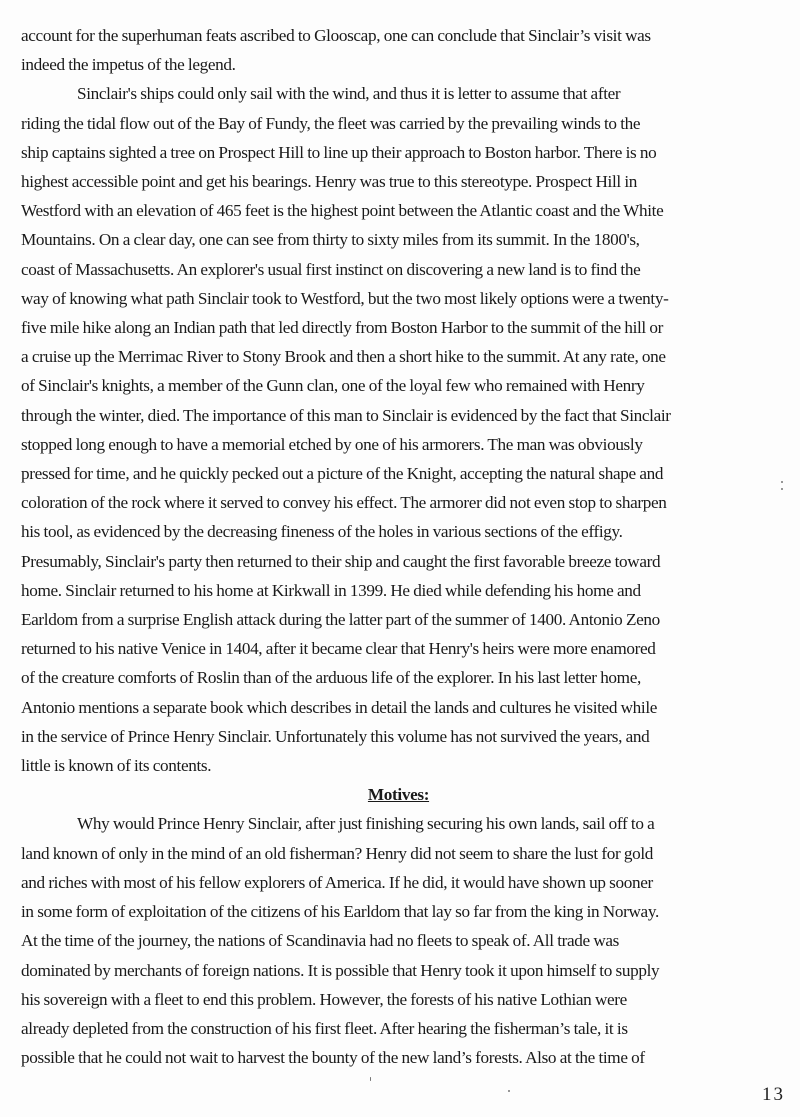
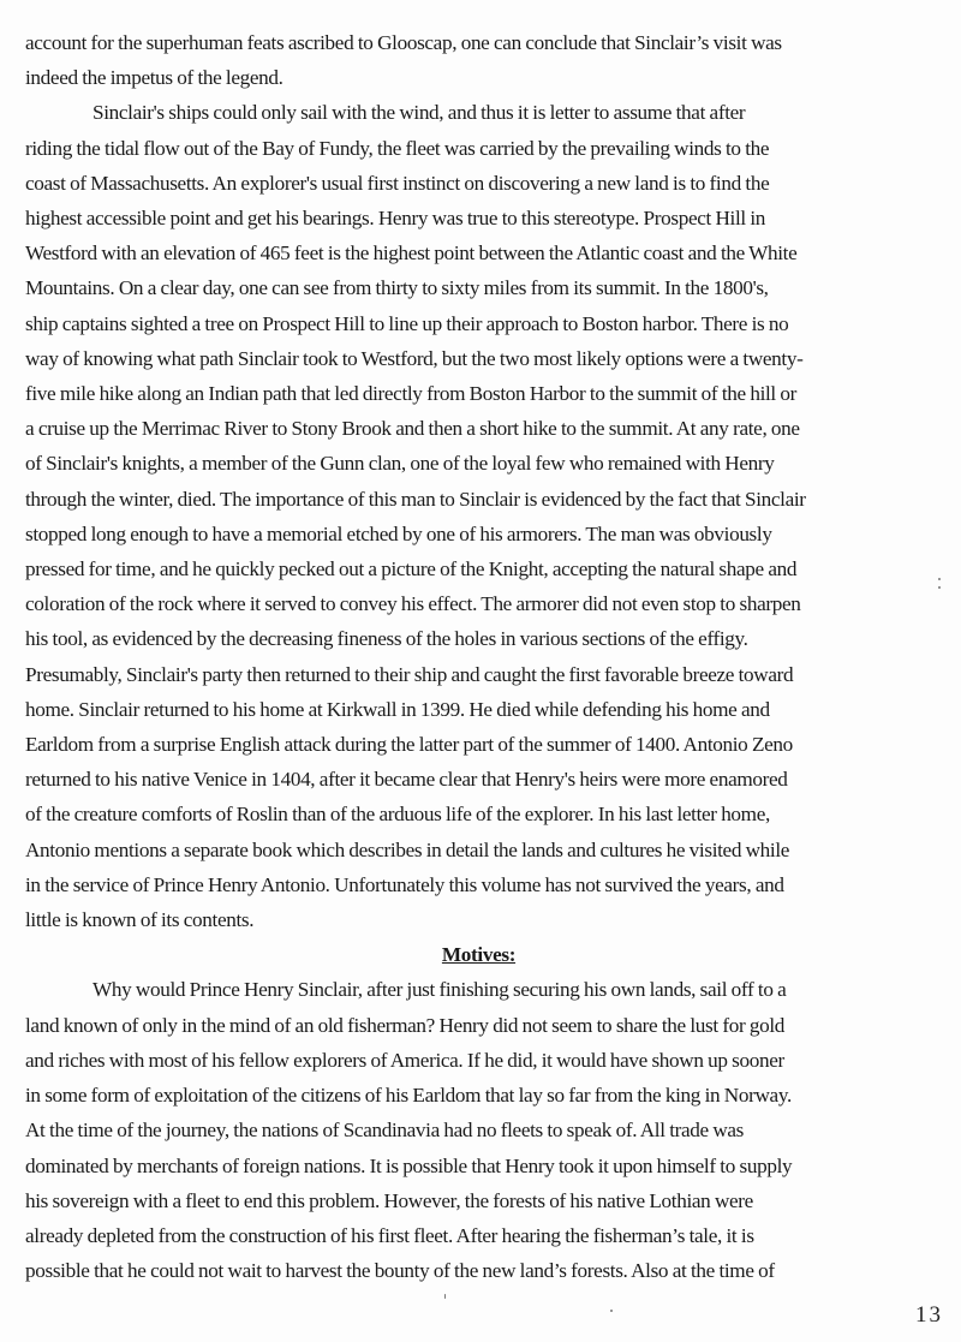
  account for the superhuman feats ascribed to Glooscap, one can conclude that Sinclair’s visit was
  indeed the impetus of the legend.
  Sinclair's ships could only sail with the wind, and thus it is letter to assume that after
  riding the tidal flow out of the Bay of Fundy, the fleet was carried by the prevailing winds to the
- ship captains sighted a tree on Prospect Hill to line up their approach to Boston harbor. There is no
+ coast of Massachusetts. An explorer's usual first instinct on discovering a new land is to find the
  highest accessible point and get his bearings. Henry was true to this stereotype. Prospect Hill in
  Westford with an elevation of 465 feet is the highest point between the Atlantic coast and the White
  Mountains. On a clear day, one can see from thirty to sixty miles from its summit. In the 1800's,
- coast of Massachusetts. An explorer's usual first instinct on discovering a new land is to find the
+ ship captains sighted a tree on Prospect Hill to line up their approach to Boston harbor. There is no
  way of knowing what path Sinclair took to Westford, but the two most likely options were a twenty-
  five mile hike along an Indian path that led directly from Boston Harbor to the summit of the hill or
  a cruise up the Merrimac River to Stony Brook and then a short hike to the summit. At any rate, one
  of Sinclair's knights, a member of the Gunn clan, one of the loyal few who remained with Henry
  through the winter, died. The importance of this man to Sinclair is evidenced by the fact that Sinclair
  stopped long enough to have a memorial etched by one of his armorers. The man was obviously
  pressed for time, and he quickly pecked out a picture of the Knight, accepting the natural shape and
  coloration of the rock where it served to convey his effect. The armorer did not even stop to sharpen
  his tool, as evidenced by the decreasing fineness of the holes in various sections of the effigy.
  Presumably, Sinclair's party then returned to their ship and caught the first favorable breeze toward
  home. Sinclair returned to his home at Kirkwall in 1399. He died while defending his home and
  Earldom from a surprise English attack during the latter part of the summer of 1400. Antonio Zeno
  returned to his native Venice in 1404, after it became clear that Henry's heirs were more enamored
  of the creature comforts of Roslin than of the arduous life of the explorer. In his last letter home,
  Antonio mentions a separate book which describes in detail the lands and cultures he visited while
- in the service of Prince Henry Sinclair. Unfortunately this volume has not survived the years, and
+ in the service of Prince Henry Antonio. Unfortunately this volume has not survived the years, and
  little is known of its contents.
  Motives:
  Why would Prince Henry Sinclair, after just finishing securing his own lands, sail off to a
  land known of only in the mind of an old fisherman? Henry did not seem to share the lust for gold
  and riches with most of his fellow explorers of America. If he did, it would have shown up sooner
  in some form of exploitation of the citizens of his Earldom that lay so far from the king in Norway.
  At the time of the journey, the nations of Scandinavia had no fleets to speak of. All trade was
  dominated by merchants of foreign nations. It is possible that Henry took it upon himself to supply
  his sovereign with a fleet to end this problem. However, the forests of his native Lothian were
  already depleted from the construction of his first fleet. After hearing the fisherman’s tale, it is
  possible that he could not wait to harvest the bounty of the new land’s forests. Also at the time of
  13
